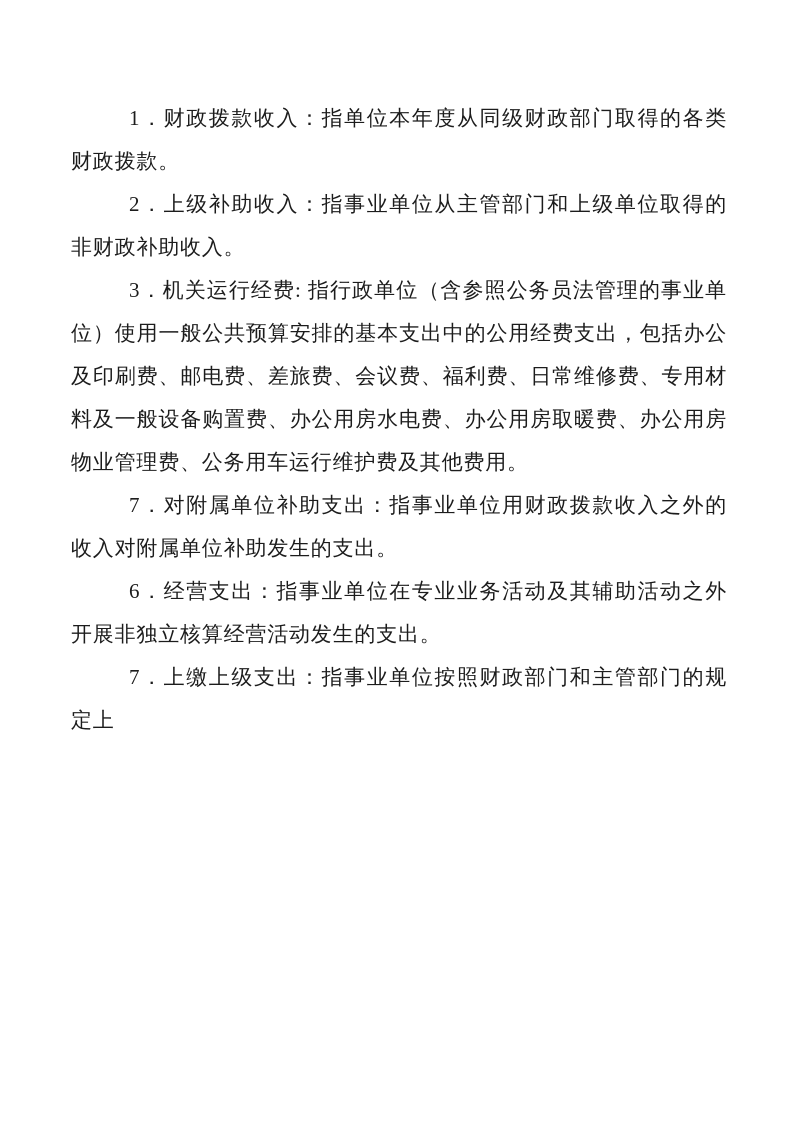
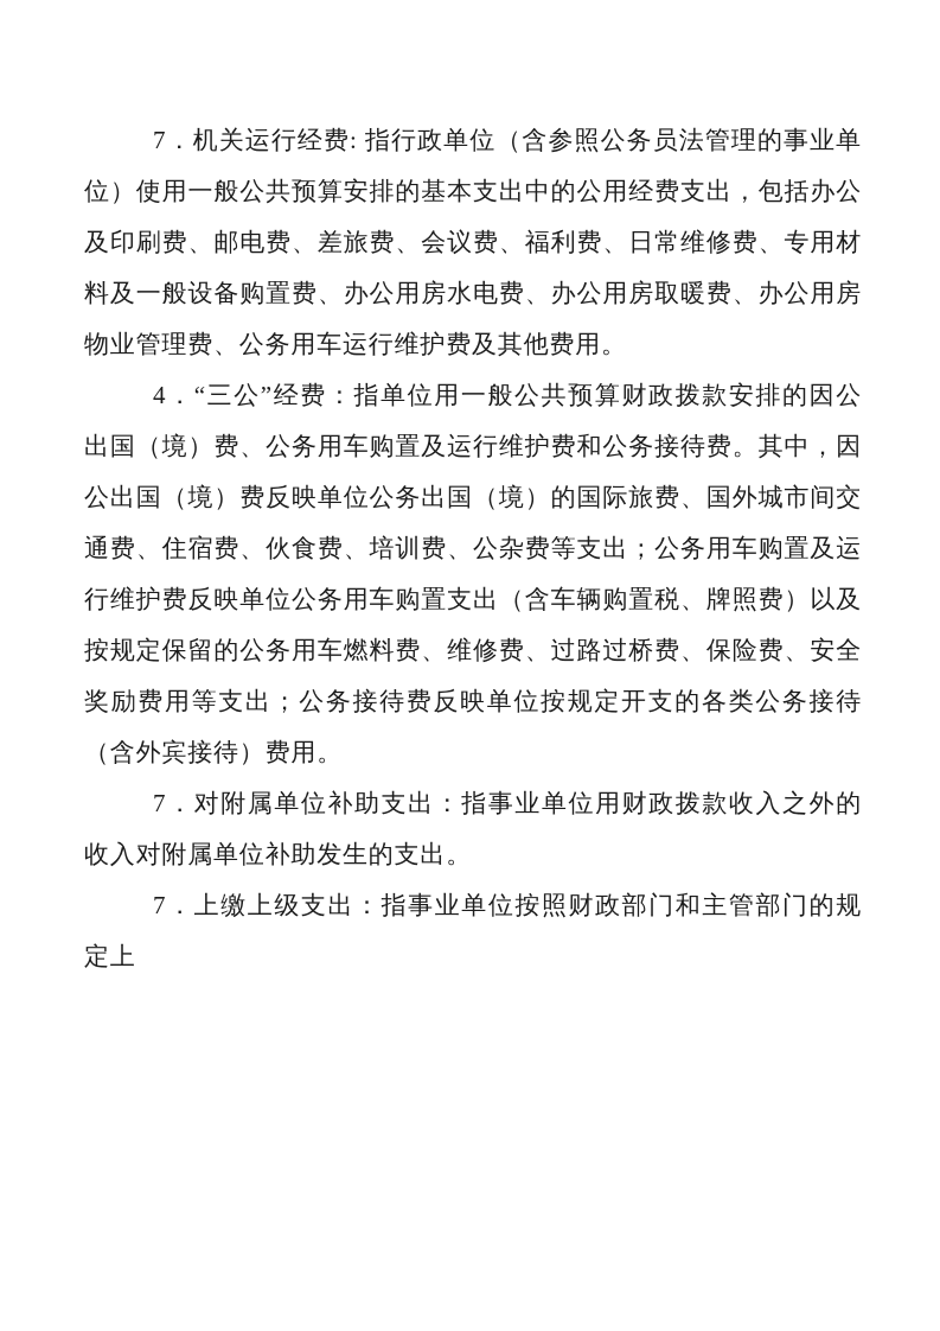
- 1．财政拨款收入：指单位本年度从同级财政部门取得的各类财政拨款。
- 2．上级补助收入：指事业单位从主管部门和上级单位取得的非财政补助收入。
- 3．机关运行经费: 指行政单位（含参照公务员法管理的事业单位）使用一般公共预算安排的基本支出中的公用经费支出，包括办公及印刷费、邮电费、差旅费、会议费、福利费、日常维修费、专用材料及一般设备购置费、办公用房水电费、办公用房取暖费、办公用房物业管理费、公务用车运行维护费及其他费用。
+ 7．机关运行经费: 指行政单位（含参照公务员法管理的事业单位）使用一般公共预算安排的基本支出中的公用经费支出，包括办公及印刷费、邮电费、差旅费、会议费、福利费、日常维修费、专用材料及一般设备购置费、办公用房水电费、办公用房取暖费、办公用房物业管理费、公务用车运行维护费及其他费用。
+ 4．“三公”经费：指单位用一般公共预算财政拨款安排的因公出国（境）费、公务用车购置及运行维护费和公务接待费。其中，因公出国（境）费反映单位公务出国（境）的国际旅费、国外城市间交通费、住宿费、伙食费、培训费、公杂费等支出；公务用车购置及运行维护费反映单位公务用车购置支出（含车辆购置税、牌照费）以及按规定保留的公务用车燃料费、维修费、过路过桥费、保险费、安全奖励费用等支出；公务接待费反映单位按规定开支的各类公务接待（含外宾接待）费用。
  7．对附属单位补助支出：指事业单位用财政拨款收入之外的收入对附属单位补助发生的支出。
- 6．经营支出：指事业单位在专业业务活动及其辅助活动之外开展非独立核算经营活动发生的支出。
  7．上缴上级支出：指事业单位按照财政部门和主管部门的规定上
